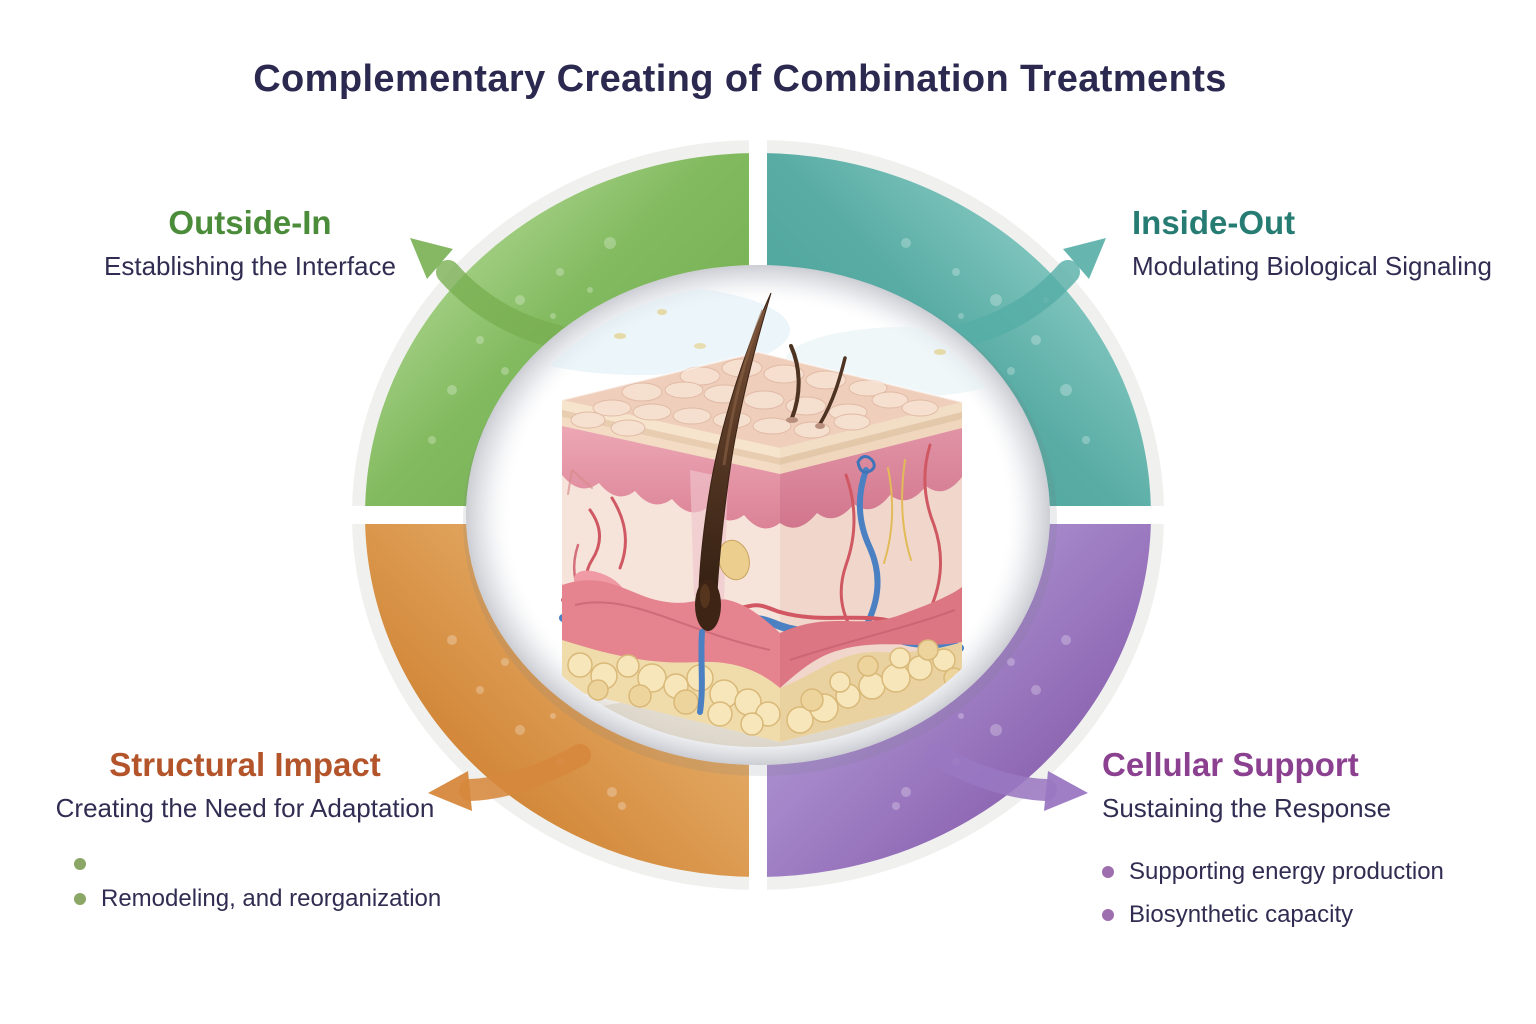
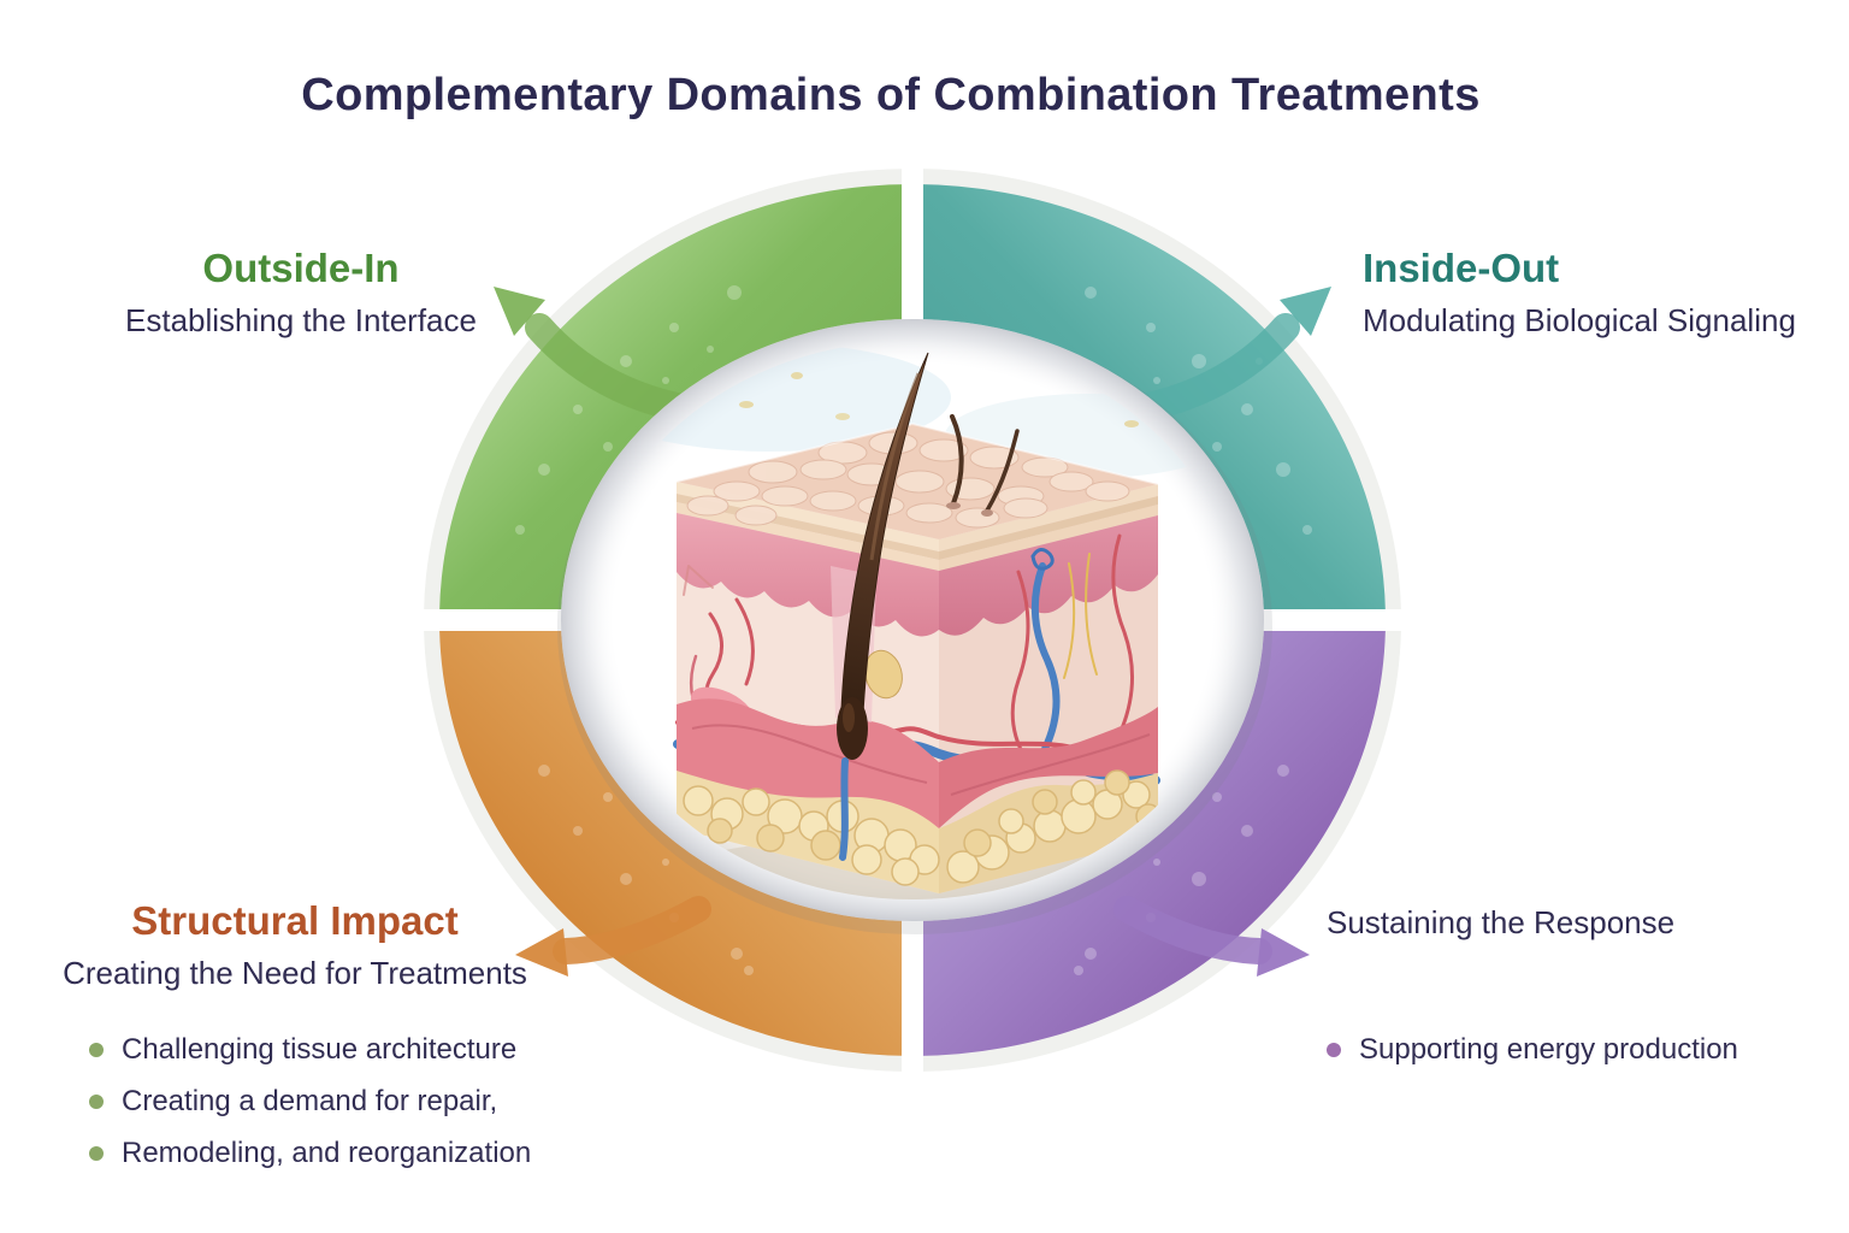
- Complementary Creating of Combination Treatments
+ Complementary Domains of Combination Treatments
  Outside-In
  Establishing the Interface
  Inside-Out
  Modulating Biological Signaling
  Structural Impact
- Creating the Need for Adaptation
+ Creating the Need for Treatments
+ Challenging tissue architecture
+ Creating a demand for repair,
  Remodeling, and reorganization
- Cellular Support
  Sustaining the Response
  Supporting energy production
- Biosynthetic capacity
